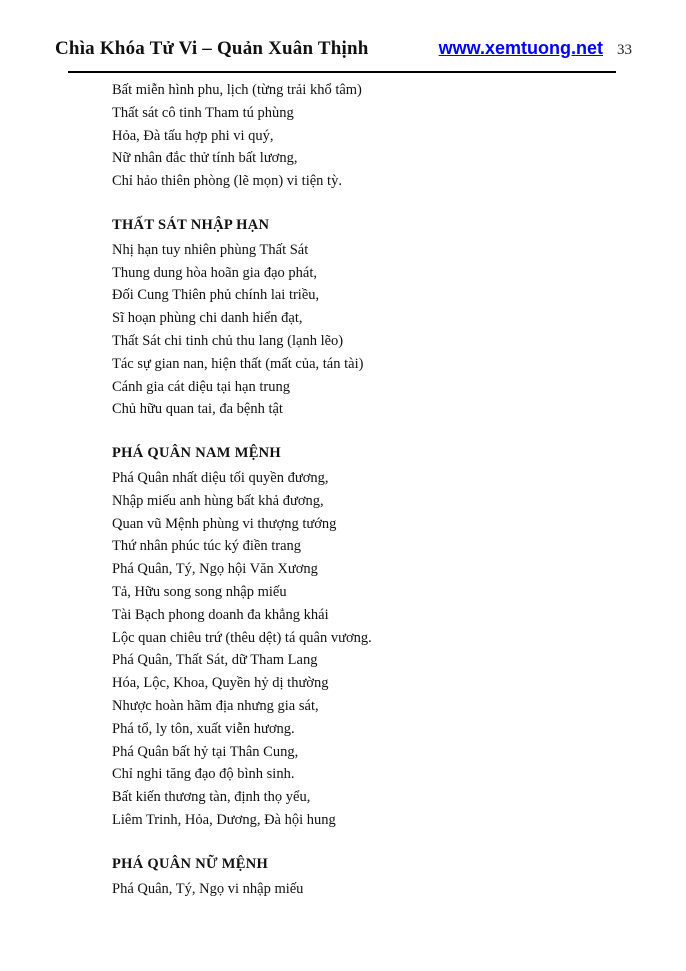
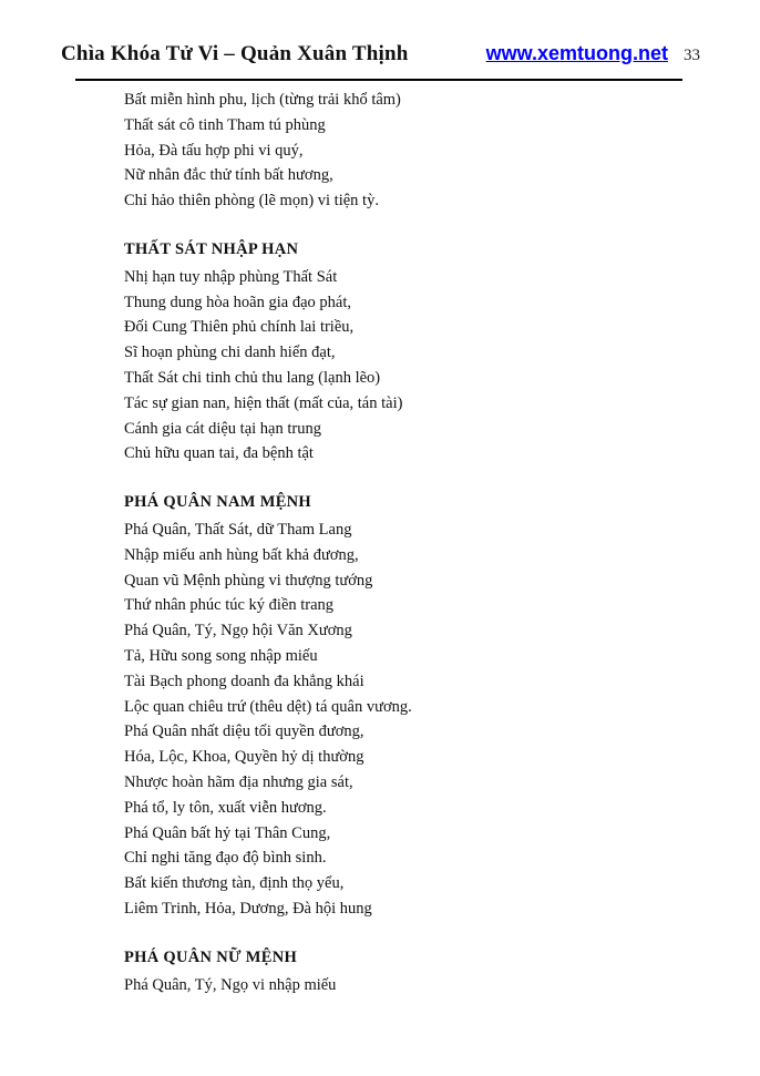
  Chìa Khóa Tử Vi – Quản Xuân Thịnh
  www.xemtuong.net
  33
  Bất miễn hình phu, lịch (từng trải khổ tâm)
  Thất sát cô tinh Tham tú phùng
  Hỏa, Đà tấu hợp phi vi quý,
- Nữ nhân đắc thử tính bất lương,
+ Nữ nhân đắc thử tính bất hương,
  Chỉ hảo thiên phòng (lẽ mọn) vi tiện tỳ.
  THẤT SÁT NHẬP HẠN
- Nhị hạn tuy nhiên phùng Thất Sát
+ Nhị hạn tuy nhập phùng Thất Sát
  Thung dung hòa hoãn gia đạo phát,
  Đối Cung Thiên phủ chính lai triều,
  Sĩ hoạn phùng chi danh hiển đạt,
  Thất Sát chi tinh chủ thu lang (lạnh lẽo)
  Tác sự gian nan, hiện thất (mất của, tán tài)
  Cánh gia cát diệu tại hạn trung
  Chủ hữu quan tai, đa bệnh tật
  PHÁ QUÂN NAM MỆNH
- Phá Quân nhất diệu tối quyền đương,
+ Phá Quân, Thất Sát, dữ Tham Lang
  Nhập miếu anh hùng bất khả đương,
  Quan vũ Mệnh phùng vi thượng tướng
  Thứ nhân phúc túc ký điền trang
  Phá Quân, Tý, Ngọ hội Văn Xương
  Tả, Hữu song song nhập miếu
  Tài Bạch phong doanh đa khẳng khái
  Lộc quan chiêu trứ (thêu dệt) tá quân vương.
- Phá Quân, Thất Sát, dữ Tham Lang
+ Phá Quân nhất diệu tối quyền đương,
  Hóa, Lộc, Khoa, Quyền hỷ dị thường
  Nhược hoàn hãm địa nhưng gia sát,
  Phá tổ, ly tôn, xuất viễn hương.
  Phá Quân bất hỷ tại Thân Cung,
  Chỉ nghi tăng đạo độ bình sinh.
  Bất kiến thương tàn, định thọ yểu,
  Liêm Trinh, Hỏa, Dương, Đà hội hung
  PHÁ QUÂN NỮ MỆNH
  Phá Quân, Tý, Ngọ vi nhập miếu
